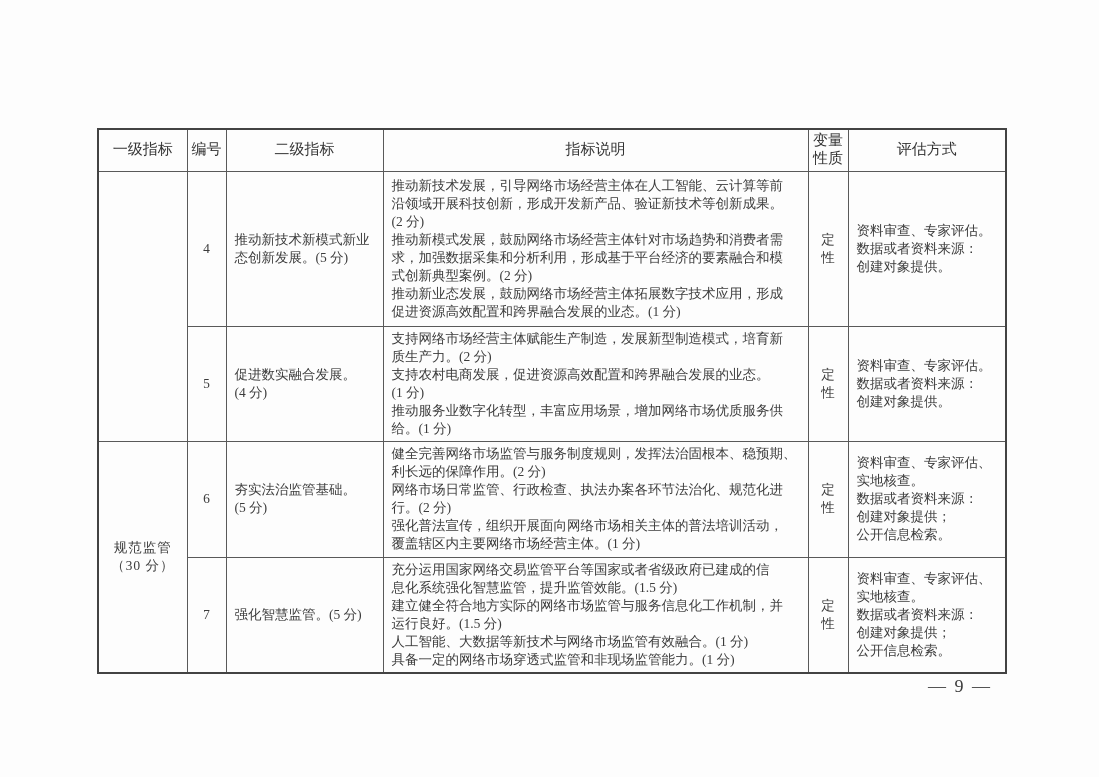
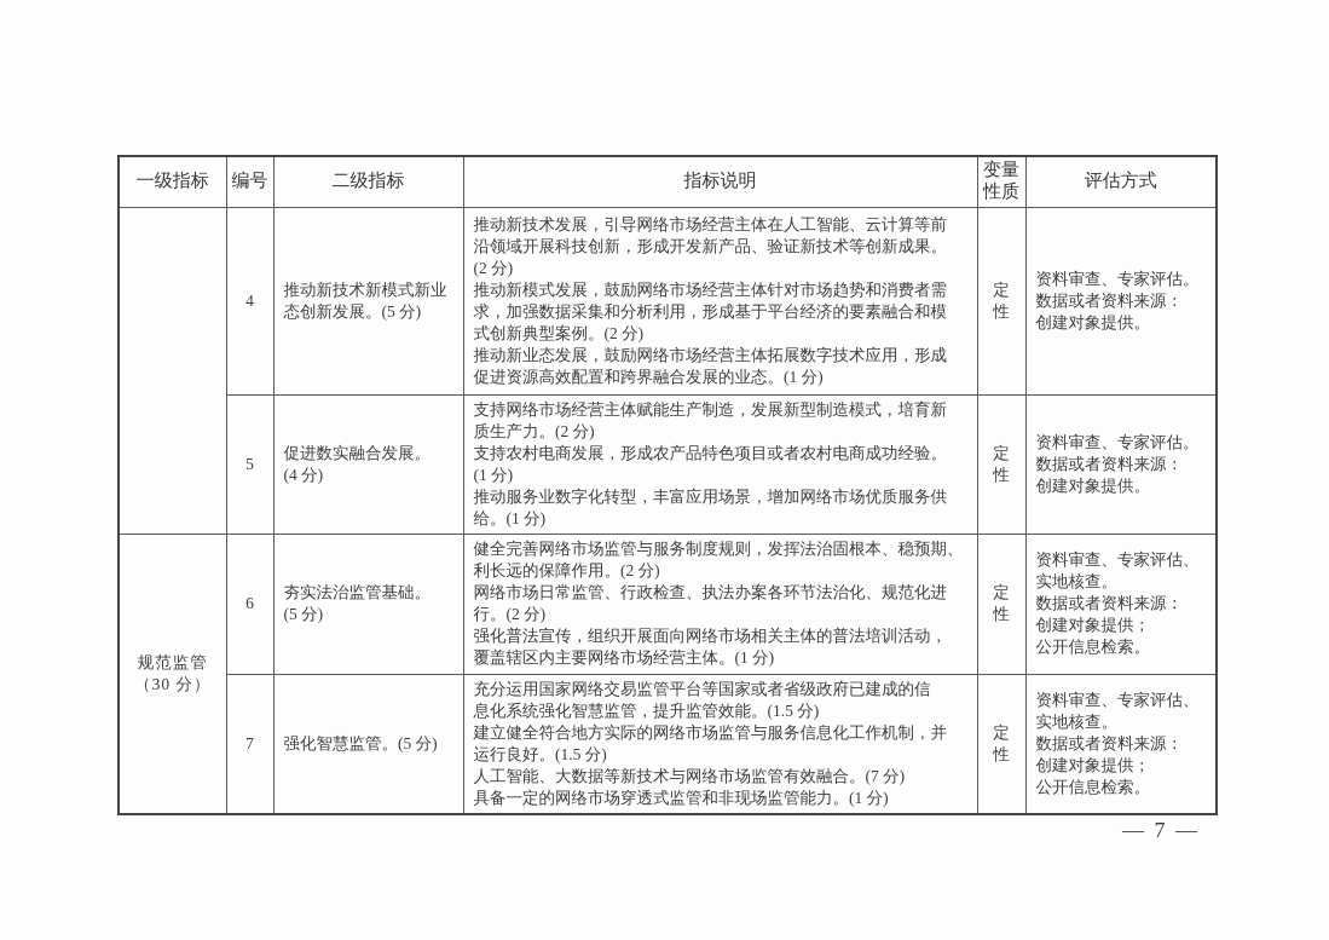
  一级指标	编号	二级指标	指标说明	变量 性质	评估方式
  	4	推动新技术新模式新业 态创新发展。(5 分)	推动新技术发展，引导网络市场经营主体在人工智能、云计算等前 沿领域开展科技创新，形成开发新产品、验证新技术等创新成果。 (2 分) 推动新模式发展，鼓励网络市场经营主体针对市场趋势和消费者需 求，加强数据采集和分析利用，形成基于平台经济的要素融合和模 式创新典型案例。(2 分) 推动新业态发展，鼓励网络市场经营主体拓展数字技术应用，形成 促进资源高效配置和跨界融合发展的业态。(1 分)	定性	资料审查、专家评估。 数据或者资料来源： 创建对象提供。
- 5	促进数实融合发展。 (4 分)	支持网络市场经营主体赋能生产制造，发展新型制造模式，培育新 质生产力。(2 分) 支持农村电商发展，促进资源高效配置和跨界融合发展的业态。 (1 分) 推动服务业数字化转型，丰富应用场景，增加网络市场优质服务供 给。(1 分)	定性	资料审查、专家评估。 数据或者资料来源： 创建对象提供。
+ 5	促进数实融合发展。 (4 分)	支持网络市场经营主体赋能生产制造，发展新型制造模式，培育新 质生产力。(2 分) 支持农村电商发展，形成农产品特色项目或者农村电商成功经验。 (1 分) 推动服务业数字化转型，丰富应用场景，增加网络市场优质服务供 给。(1 分)	定性	资料审查、专家评估。 数据或者资料来源： 创建对象提供。
  规范监管 （30 分）	6	夯实法治监管基础。 (5 分)	健全完善网络市场监管与服务制度规则，发挥法治固根本、稳预期、 利长远的保障作用。(2 分) 网络市场日常监管、行政检查、执法办案各环节法治化、规范化进 行。(2 分) 强化普法宣传，组织开展面向网络市场相关主体的普法培训活动， 覆盖辖区内主要网络市场经营主体。(1 分)	定性	资料审查、专家评估、 实地核查。 数据或者资料来源： 创建对象提供； 公开信息检索。
- 7	强化智慧监管。(5 分)	充分运用国家网络交易监管平台等国家或者省级政府已建成的信 息化系统强化智慧监管，提升监管效能。(1.5 分) 建立健全符合地方实际的网络市场监管与服务信息化工作机制，并 运行良好。(1.5 分) 人工智能、大数据等新技术与网络市场监管有效融合。(1 分) 具备一定的网络市场穿透式监管和非现场监管能力。(1 分)	定性	资料审查、专家评估、 实地核查。 数据或者资料来源： 创建对象提供； 公开信息检索。
+ 7	强化智慧监管。(5 分)	充分运用国家网络交易监管平台等国家或者省级政府已建成的信 息化系统强化智慧监管，提升监管效能。(1.5 分) 建立健全符合地方实际的网络市场监管与服务信息化工作机制，并 运行良好。(1.5 分) 人工智能、大数据等新技术与网络市场监管有效融合。(7 分) 具备一定的网络市场穿透式监管和非现场监管能力。(1 分)	定性	资料审查、专家评估、 实地核查。 数据或者资料来源： 创建对象提供； 公开信息检索。
- — 9 —
+ — 7 —
